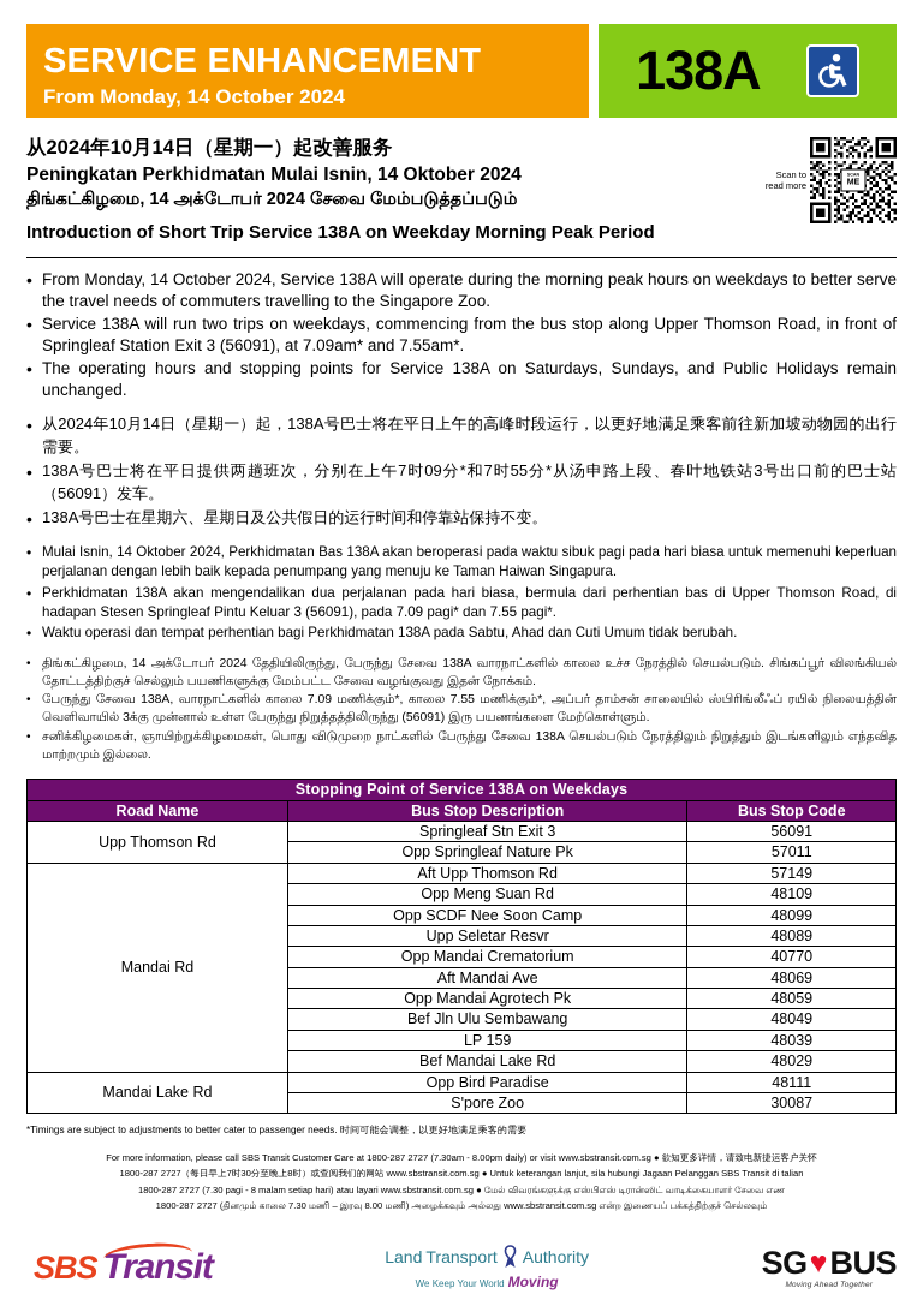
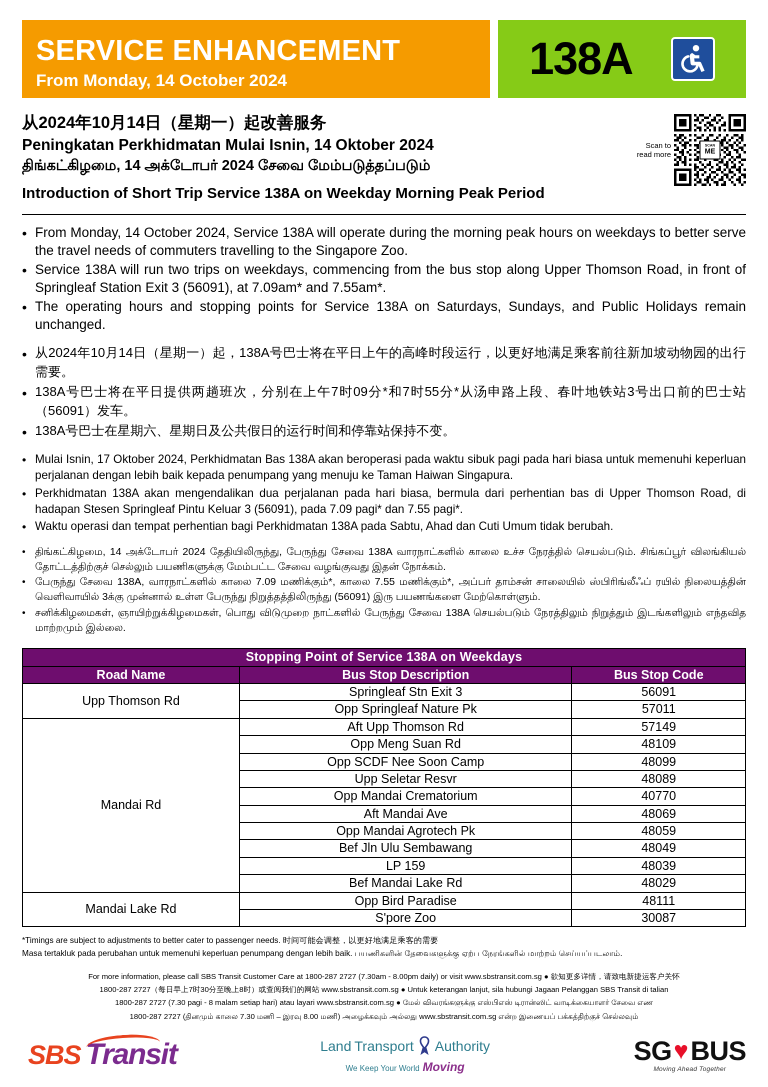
  SERVICE ENHANCEMENT
  From Monday, 14 October 2024
  138A
  从2024年10月14日（星期一）起改善服务
  Peningkatan Perkhidmatan Mulai Isnin, 14 Oktober 2024
  திங்கட்கிழமை, 14 அக்டோபர் 2024 சேவை மேம்படுத்தப்படும்
  Introduction of Short Trip Service 138A on Weekday Morning Peak Period
  Scan to
  read more
  •
  From Monday, 14 October 2024, Service 138A will operate during the morning peak hours on weekdays to better serve the travel needs of commuters travelling to the Singapore Zoo.
  •
  Service 138A will run two trips on weekdays, commencing from the bus stop along Upper Thomson Road, in front of Springleaf Station Exit 3 (56091), at 7.09am* and 7.55am*.
  •
  The operating hours and stopping points for Service 138A on Saturdays, Sundays, and Public Holidays remain unchanged.
  •
  从2024年10月14日（星期一）起，138A号巴士将在平日上午的高峰时段运行，以更好地满足乘客前往新加坡动物园的出行需要。
  •
  138A号巴士将在平日提供两趟班次，分别在上午7时09分*和7时55分*从汤申路上段、春叶地铁站3号出口前的巴士站（56091）发车。
  •
  138A号巴士在星期六、星期日及公共假日的运行时间和停靠站保持不变。
  •
- Mulai Isnin, 14 Oktober 2024, Perkhidmatan Bas 138A akan beroperasi pada waktu sibuk pagi pada hari biasa untuk memenuhi keperluan perjalanan dengan lebih baik kepada penumpang yang menuju ke Taman Haiwan Singapura.
+ Mulai Isnin, 17 Oktober 2024, Perkhidmatan Bas 138A akan beroperasi pada waktu sibuk pagi pada hari biasa untuk memenuhi keperluan perjalanan dengan lebih baik kepada penumpang yang menuju ke Taman Haiwan Singapura.
  •
  Perkhidmatan 138A akan mengendalikan dua perjalanan pada hari biasa, bermula dari perhentian bas di Upper Thomson Road, di hadapan Stesen Springleaf Pintu Keluar 3 (56091), pada 7.09 pagi* dan 7.55 pagi*.
  •
  Waktu operasi dan tempat perhentian bagi Perkhidmatan 138A pada Sabtu, Ahad dan Cuti Umum tidak berubah.
  •
  திங்கட்கிழமை, 14 அக்டோபர் 2024 தேதியிலிருந்து, பேருந்து சேவை 138A வாரநாட்களில் காலை உச்ச நேரத்தில் செயல்படும். சிங்கப்பூர் விலங்கியல் தோட்டத்திற்குச் செல்லும் பயணிகளுக்கு மேம்பட்ட சேவை வழங்குவது இதன் நோக்கம்.
  •
  பேருந்து சேவை 138A, வாரநாட்களில் காலை 7.09 மணிக்கும்*, காலை 7.55 மணிக்கும்*, அப்பர் தாம்சன் சாலையில் ஸ்பிரிங்லீஃப் ரயில் நிலையத்தின் வெளிவாயில் 3க்கு முன்னால் உள்ள பேருந்து நிறுத்தத்திலிருந்து (56091) இரு பயணங்களை மேற்கொள்ளும்.
  •
  சனிக்கிழமைகள், ஞாயிற்றுக்கிழமைகள், பொது விடுமுறை நாட்களில் பேருந்து சேவை 138A செயல்படும் நேரத்திலும் நிறுத்தும் இடங்களிலும் எந்தவித மாற்றமும் இல்லை.
  Stopping Point of Service 138A on Weekdays
  Road Name	Bus Stop Description	Bus Stop Code
  Upp Thomson Rd	Springleaf Stn Exit 3	56091
  Opp Springleaf Nature Pk	57011
  Mandai Rd	Aft Upp Thomson Rd	57149
  Opp Meng Suan Rd	48109
  Opp SCDF Nee Soon Camp	48099
  Upp Seletar Resvr	48089
  Opp Mandai Crematorium	40770
  Aft Mandai Ave	48069
  Opp Mandai Agrotech Pk	48059
  Bef Jln Ulu Sembawang	48049
  LP 159	48039
  Bef Mandai Lake Rd	48029
  Mandai Lake Rd	Opp Bird Paradise	48111
  S'pore Zoo	30087
  *Timings are subject to adjustments to better cater to passenger needs. 时间可能会调整，以更好地满足乘客的需要
+ Masa tertakluk pada perubahan untuk memenuhi keperluan penumpang dengan lebih baik. பயணிகளின் தேவைகளுக்கு ஏற்ப நேரங்களில் மாற்றம் செய்யப்படலாம்.
  For more information, please call SBS Transit Customer Care at 1800-287 2727 (7.30am - 8.00pm daily) or visit www.sbstransit.com.sg ● 欲知更多详情，请致电新捷运客户关怀
  1800-287 2727（每日早上7时30分至晚上8时）或查阅我们的网站 www.sbstransit.com.sg ● Untuk keterangan lanjut, sila hubungi Jagaan Pelanggan SBS Transit di talian
  1800-287 2727 (7.30 pagi - 8 malam setiap hari) atau layari www.sbstransit.com.sg ● மேல் விவரங்களுக்கு எஸ்பிஎஸ் டிரான்ஸிட் வாடிக்கையாளர் சேவை எண
  1800-287 2727 (தினமும் காலை 7.30 மணி – இரவு 8.00 மணி) அழைக்கவும் அல்லது www.sbstransit.com.sg என்ற இணையப் பக்கத்திற்குச் செல்லவும்
  SBS
  Transit
  Land
  Transport
  Authority
  We Keep Your World
  Moving
  SG
  ♥
  BUS
